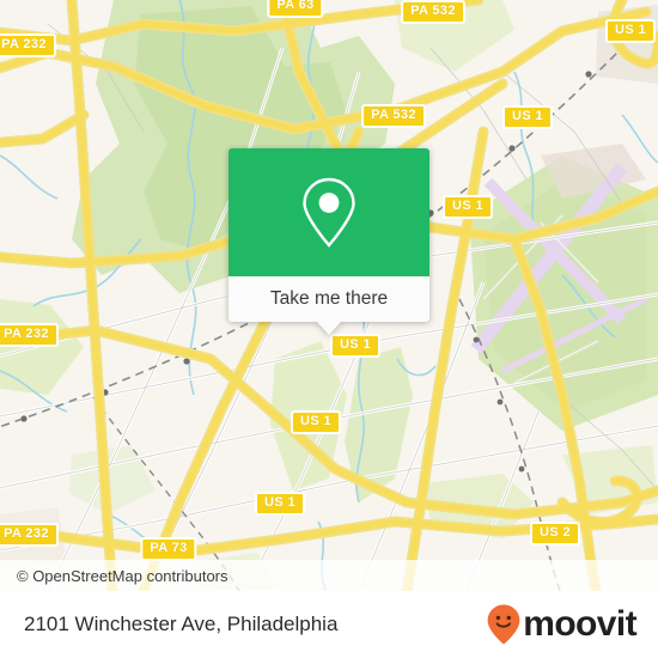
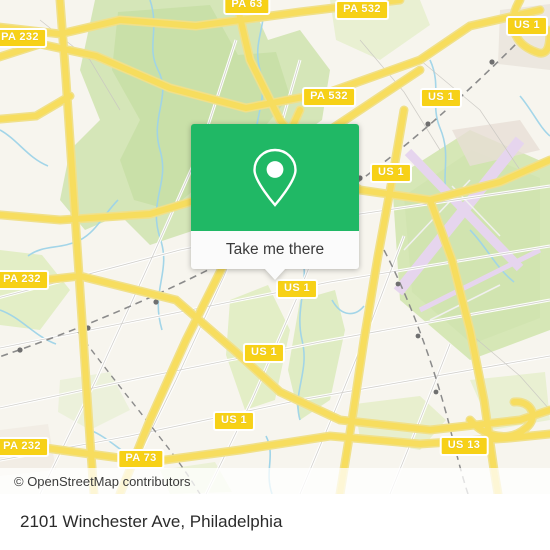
  PA 232
  PA 63
  PA 532
  PA 532
  US 1
  US 1
  US 1
  US 1
  US 1
  US 1
  PA 232
  PA 232
  PA 73
- US 2
+ US 13
  Take me there
  © OpenStreetMap contributors
  2101 Winchester Ave, Philadelphia
- moovit
